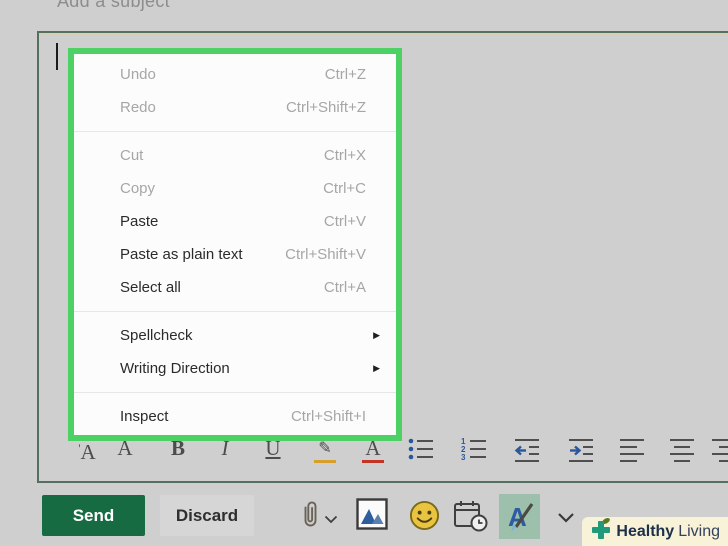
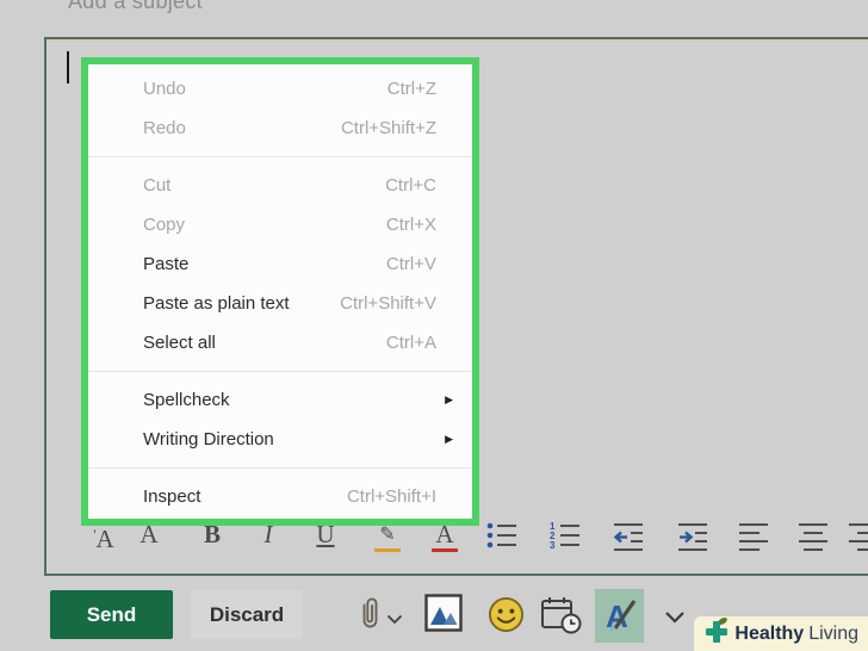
  Add a subject
  Undo
  Ctrl+Z
  Redo
  Ctrl+Shift+Z
  Cut
- Ctrl+X
+ Ctrl+C
  Copy
- Ctrl+C
+ Ctrl+X
  Paste
  Ctrl+V
  Paste as plain text
  Ctrl+Shift+V
  Select all
  Ctrl+A
  Spellcheck
  ▶
  Writing Direction
  ▶
  Inspect
  Ctrl+Shift+I
  'A
  A
  B
  I
  U
  ✎
  A
  1
  2
  3
  Send
  Discard
  A
  Healthy
  Living
